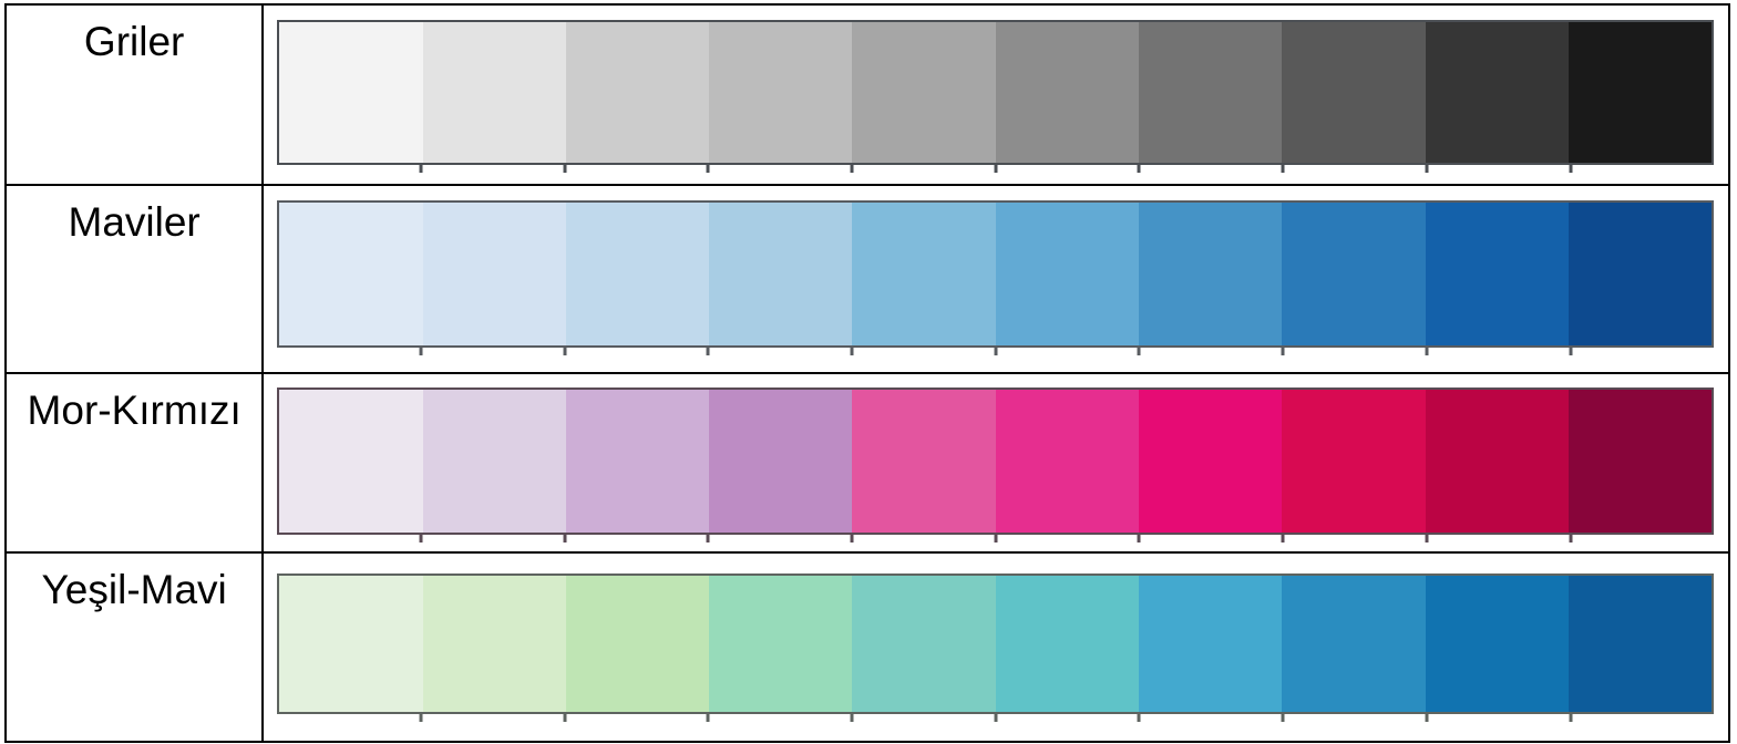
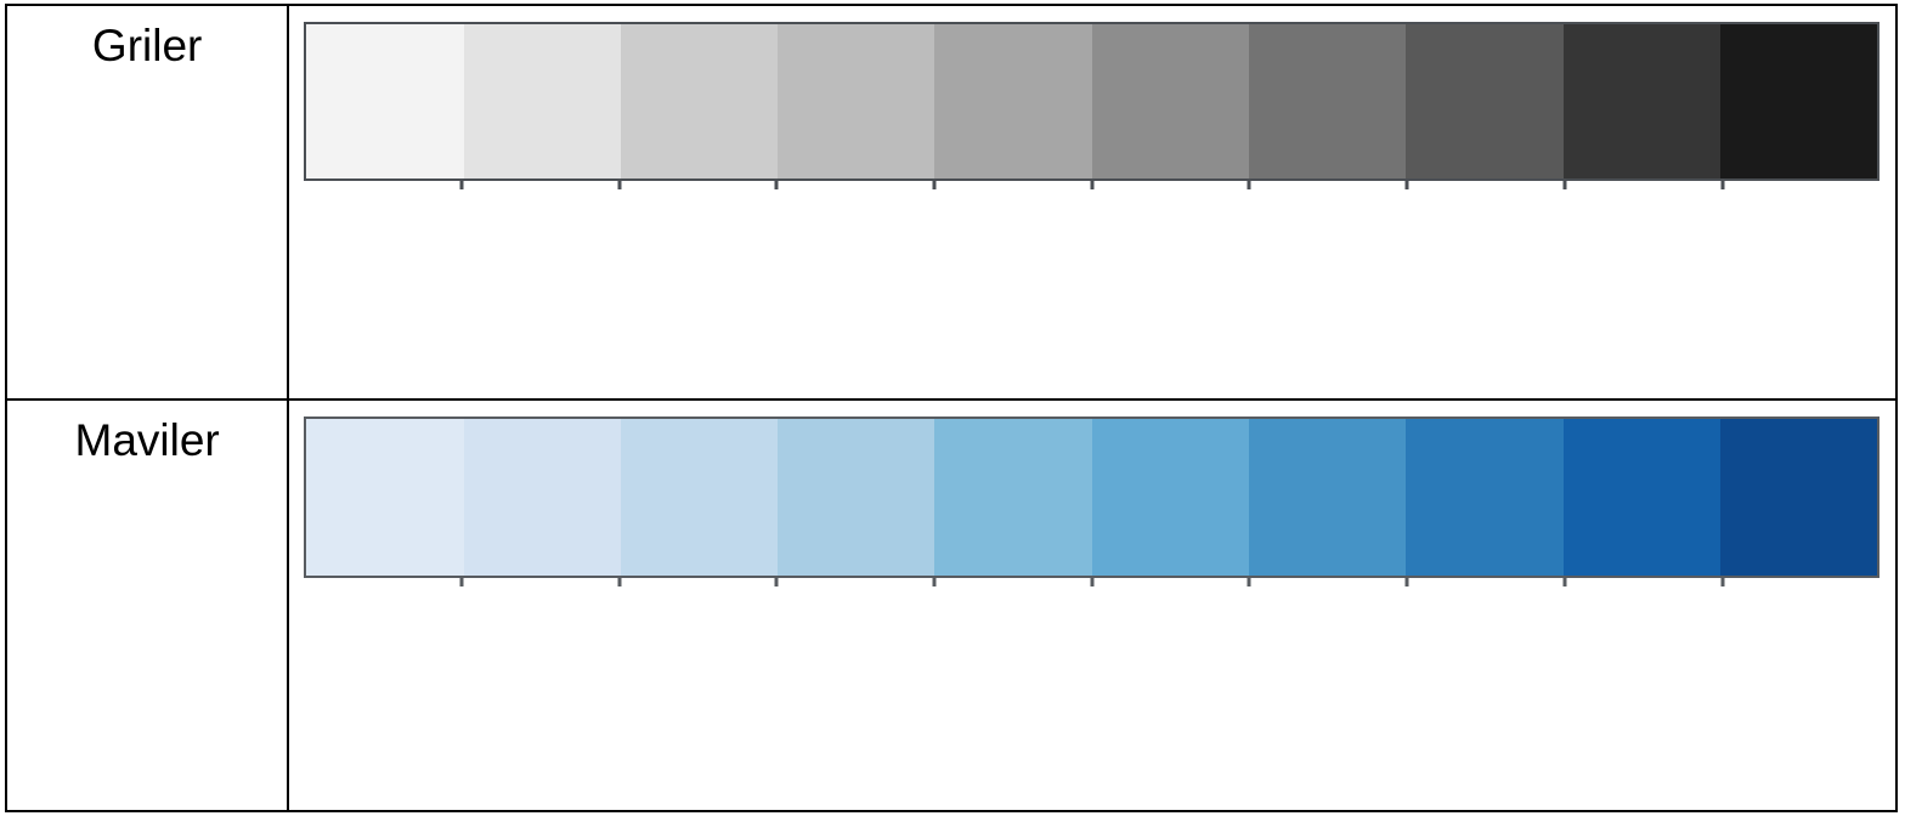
  Griler
  Maviler
- Mor-Kırmızı
- Yeşil-Mavi
